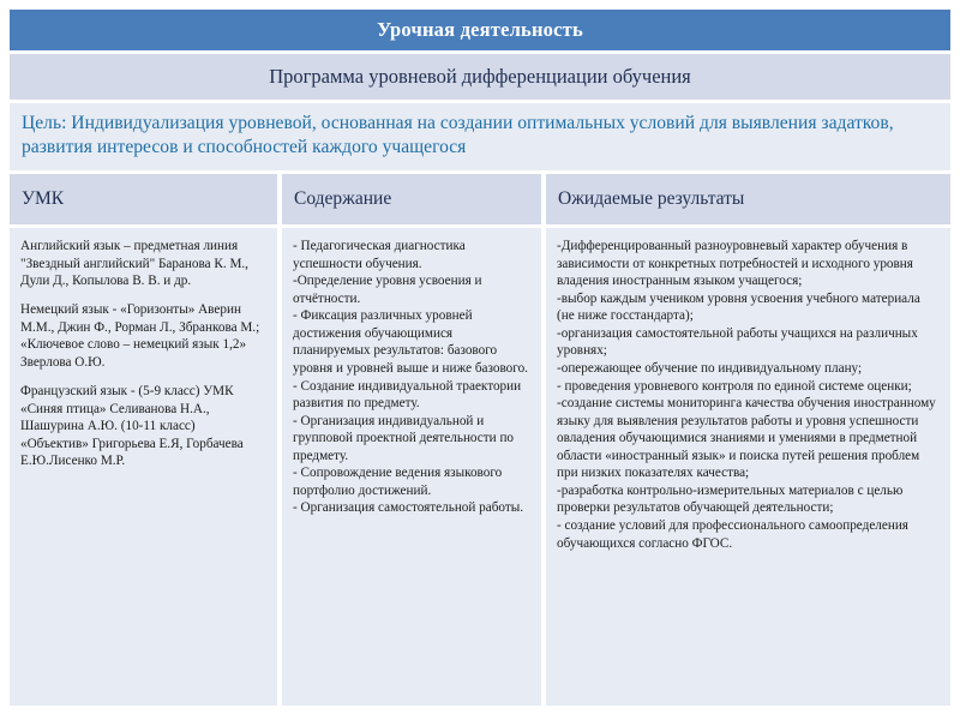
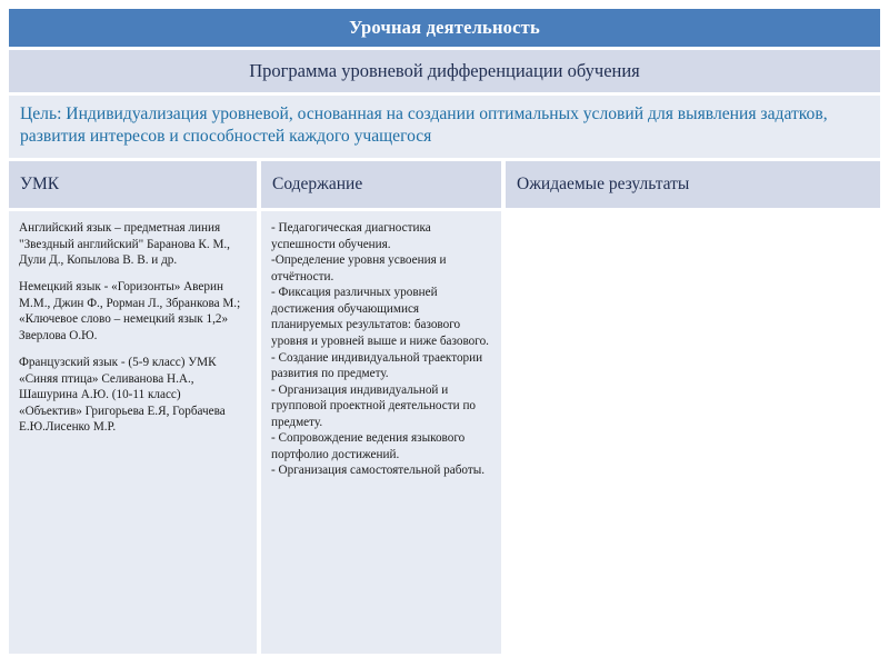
  Урочная деятельность
  Программа уровневой дифференциации обучения
  Цель: Индивидуализация уровневой, основанная на создании оптимальных условий для выявления задатков, развития интересов и способностей каждого учащегося
  УМК
  Содержание
  Ожидаемые результаты
  Английский язык – предметная линия "Звездный английский" Баранова К. М., Дули Д., Копылова В. В. и др.
  Немецкий язык - «Горизонты» Аверин М.М., Джин Ф., Рорман Л., Збранкова М.; «Ключевое слово – немецкий язык 1,2» Зверлова О.Ю.
  Французский язык - (5-9 класс) УМК «Синяя птица» Селиванова Н.А., Шашурина А.Ю. (10-11 класс) «Объектив» Григорьева Е.Я, Горбачева Е.Ю.Лисенко М.Р.
  - Педагогическая диагностика успешности обучения.
  -Определение уровня усвоения и отчётности.
  - Фиксация различных уровней достижения обучающимися планируемых результатов: базового уровня и уровней выше и ниже базового.
  - Создание индивидуальной траектории развития по предмету.
  - Организация индивидуальной и групповой проектной деятельности по предмету.
  - Сопровождение ведения языкового портфолио достижений.
  - Организация самостоятельной работы.
- -Дифференцированный разноуровневый характер обучения в зависимости от конкретных потребностей и исходного уровня владения иностранным языком учащегося;
- -выбор каждым учеником уровня усвоения учебного материала (не ниже госстандарта);
- -организация самостоятельной работы учащихся на различных уровнях;
- -опережающее обучение по индивидуальному плану;
- - проведения уровневого контроля по единой системе оценки;
- -создание системы мониторинга качества обучения иностранному языку для выявления результатов работы и уровня успешности овладения обучающимися знаниями и умениями в предметной области «иностранный язык» и поиска путей решения проблем при низких показателях качества;
- -разработка контрольно-измерительных материалов с целью проверки результатов обучающей деятельности;
- - создание условий для профессионального самоопределения обучающихся согласно ФГОС.
